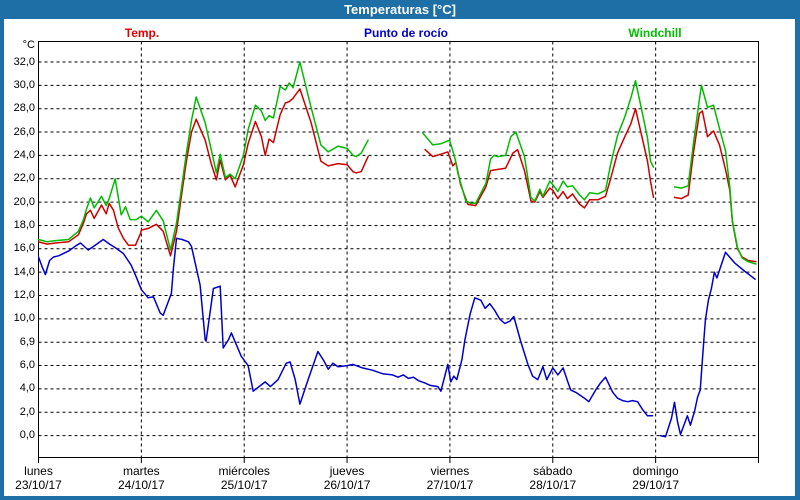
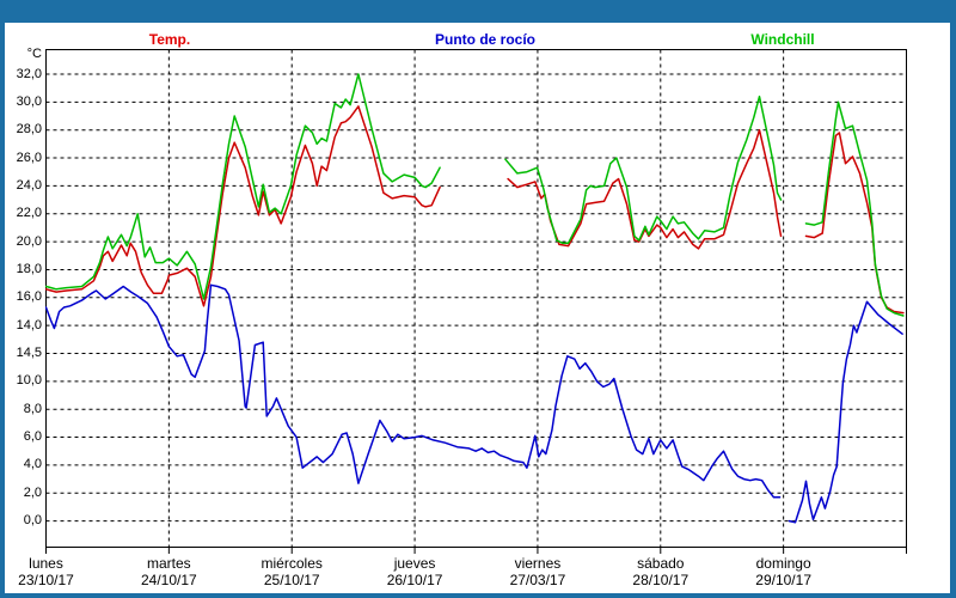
- Temperaturas [°C]
  Temp.
  Punto de rocío
  Windchill
  °C
  32,0
  30,0
  28,0
  26,0
  24,0
  22,0
  20,0
  18,0
  16,0
  14,0
- 12,0
+ 14,5
  10,0
- 6,9
+ 8,0
  6,0
  4,0
  2,0
  0,0
  lunes
  23/10/17
  martes
  24/10/17
  miércoles
  25/10/17
  jueves
  26/10/17
  viernes
- 27/10/17
+ 27/03/17
  sábado
  28/10/17
  domingo
  29/10/17
